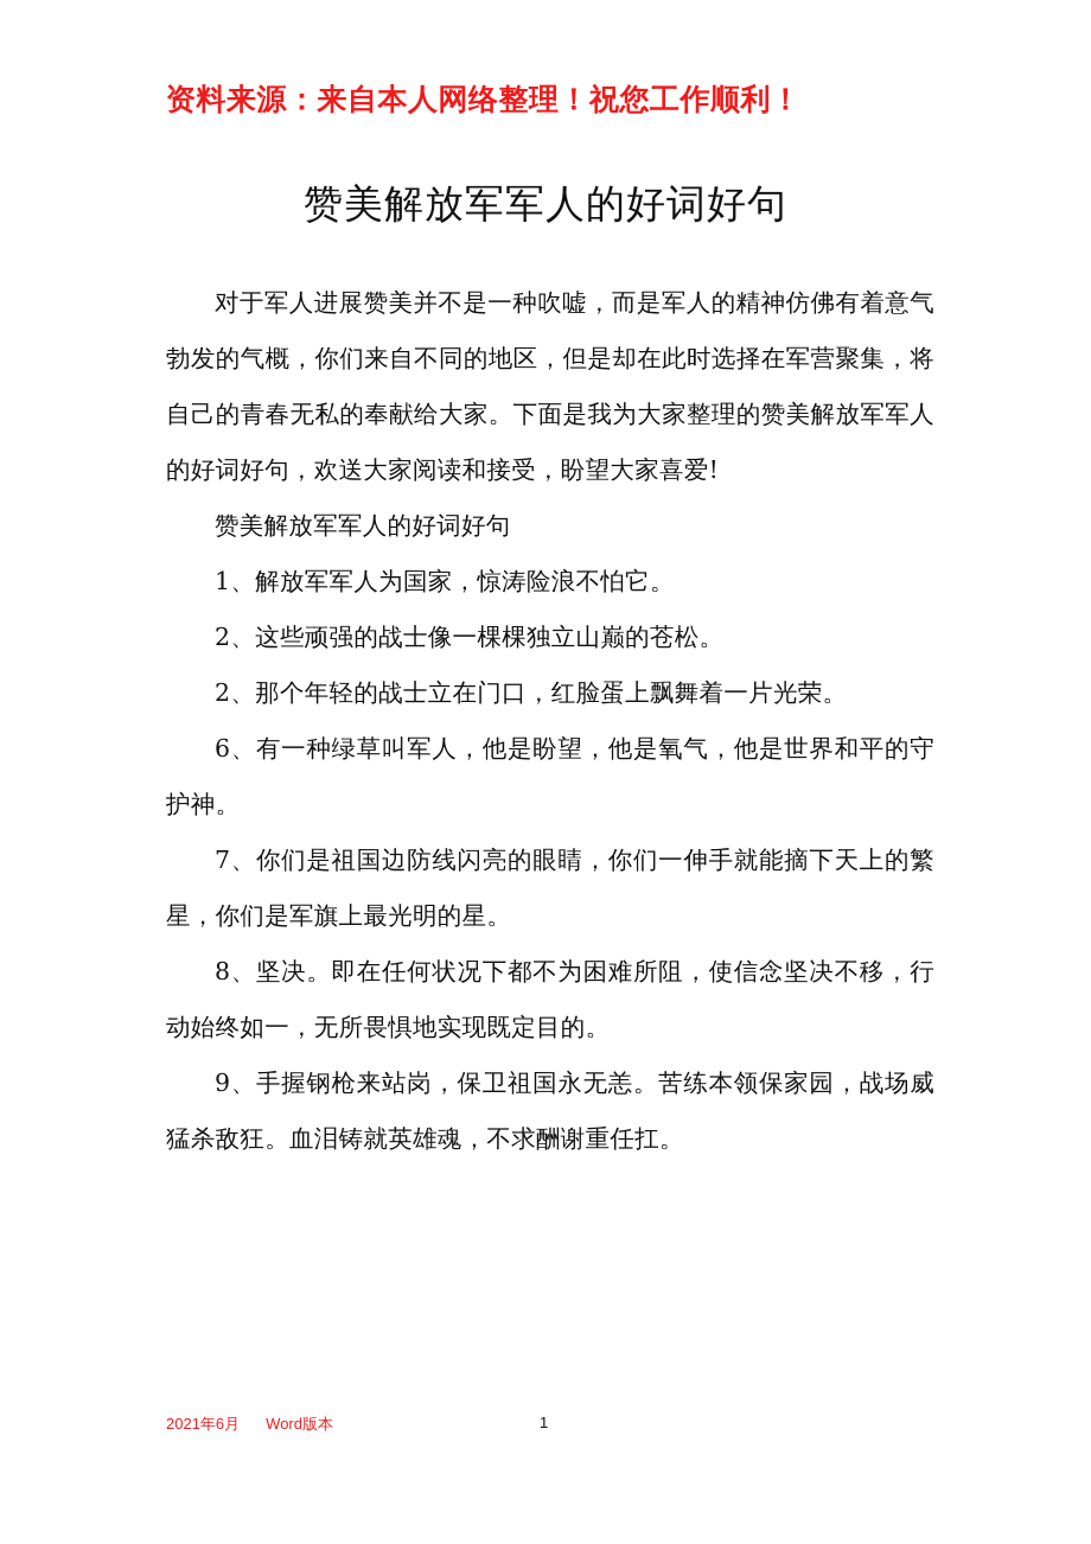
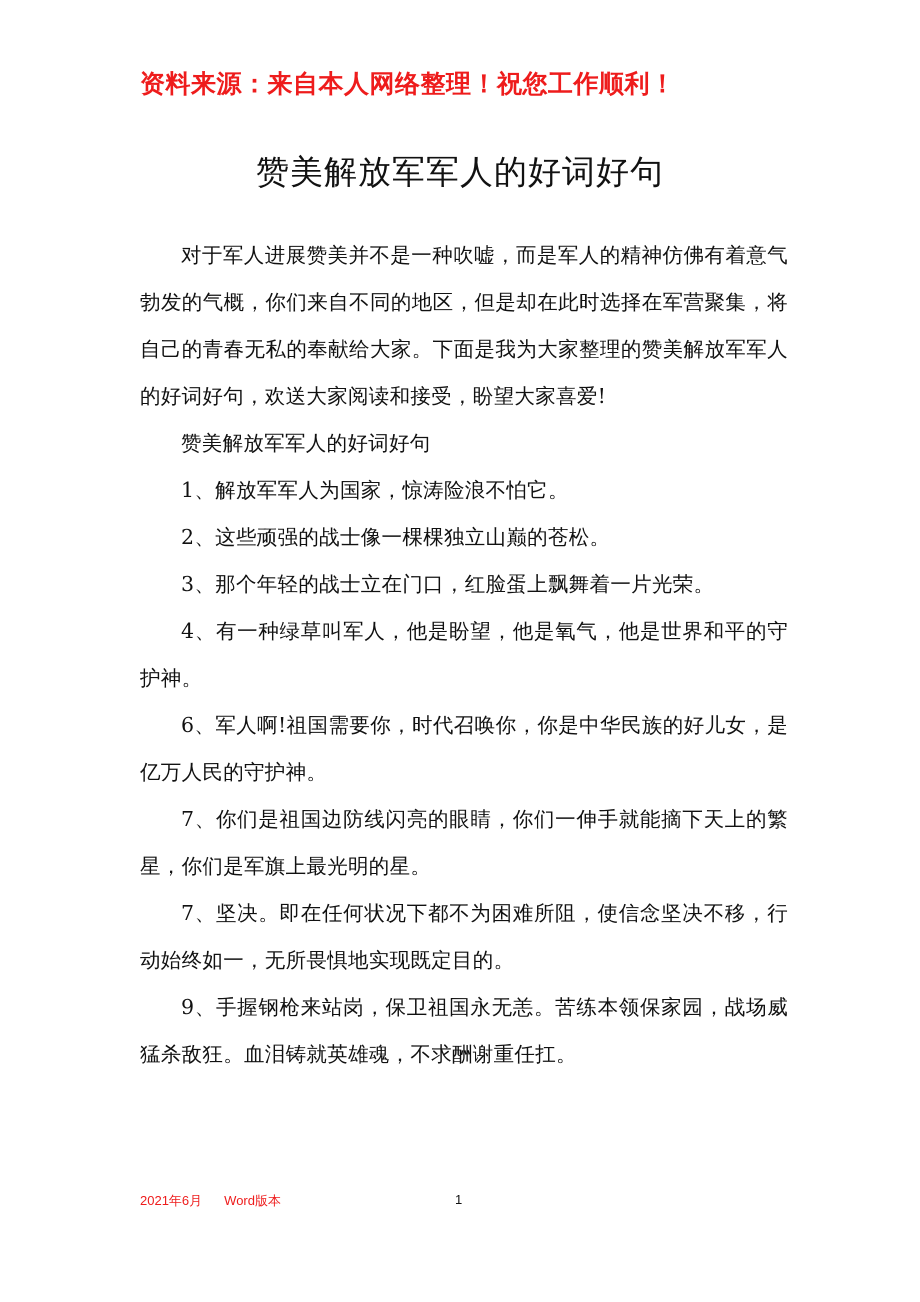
  资料来源：来自本人网络整理！祝您工作顺利！
  赞美解放军军人的好词好句
  对于军人进展赞美并不是一种吹嘘，而是军人的精神仿佛有着意气勃发的气概，你们来自不同的地区，但是却在此时选择在军营聚集，将自己的青春无私的奉献给大家。下面是我为大家整理的赞美解放军军人的好词好句，欢送大家阅读和接受，盼望大家喜爱!
  赞美解放军军人的好词好句
  1、解放军军人为国家，惊涛险浪不怕它。
  2、这些顽强的战士像一棵棵独立山巅的苍松。
- 2、那个年轻的战士立在门口，红脸蛋上飘舞着一片光荣。
+ 3、那个年轻的战士立在门口，红脸蛋上飘舞着一片光荣。
- 6、有一种绿草叫军人，他是盼望，他是氧气，他是世界和平的守护神。
+ 4、有一种绿草叫军人，他是盼望，他是氧气，他是世界和平的守护神。
+ 6、军人啊!祖国需要你，时代召唤你，你是中华民族的好儿女，是亿万人民的守护神。
  7、你们是祖国边防线闪亮的眼睛，你们一伸手就能摘下天上的繁星，你们是军旗上最光明的星。
- 8、坚决。即在任何状况下都不为困难所阻，使信念坚决不移，行动始终如一，无所畏惧地实现既定目的。
+ 7、坚决。即在任何状况下都不为困难所阻，使信念坚决不移，行动始终如一，无所畏惧地实现既定目的。
  9、手握钢枪来站岗，保卫祖国永无恙。苦练本领保家园，战场威猛杀敌狂。血泪铸就英雄魂，不求酬谢重任扛。
  2021年6月 Word版本
  1
